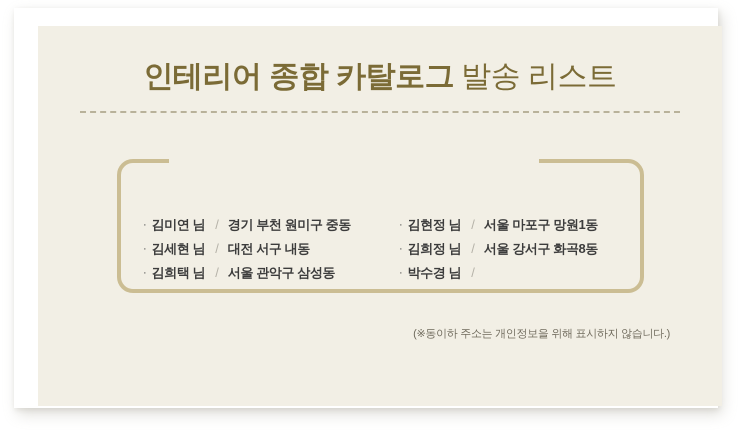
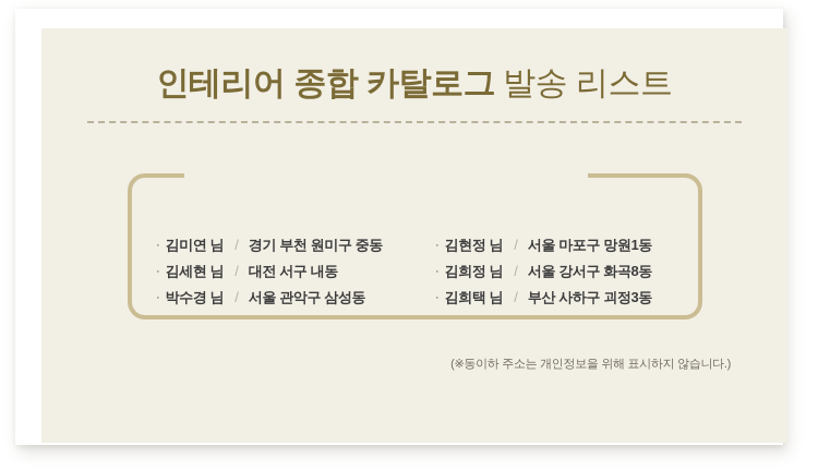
  인테리어 종합 카탈로그 발송 리스트
  ·
  김미연 님
  /
  경기 부천 원미구 중동
  ·
  김세현 님
  /
  대전 서구 내동
  ·
- 김희택 님
+ 박수경 님
  /
  서울 관악구 삼성동
  ·
  김현정 님
  /
  서울 마포구 망원1동
  ·
  김희정 님
  /
  서울 강서구 화곡8동
  ·
- 박수경 님
+ 김희택 님
  /
+ 부산 사하구 괴정3동
  (※동이하 주소는 개인정보을 위해 표시하지 않습니다.)
